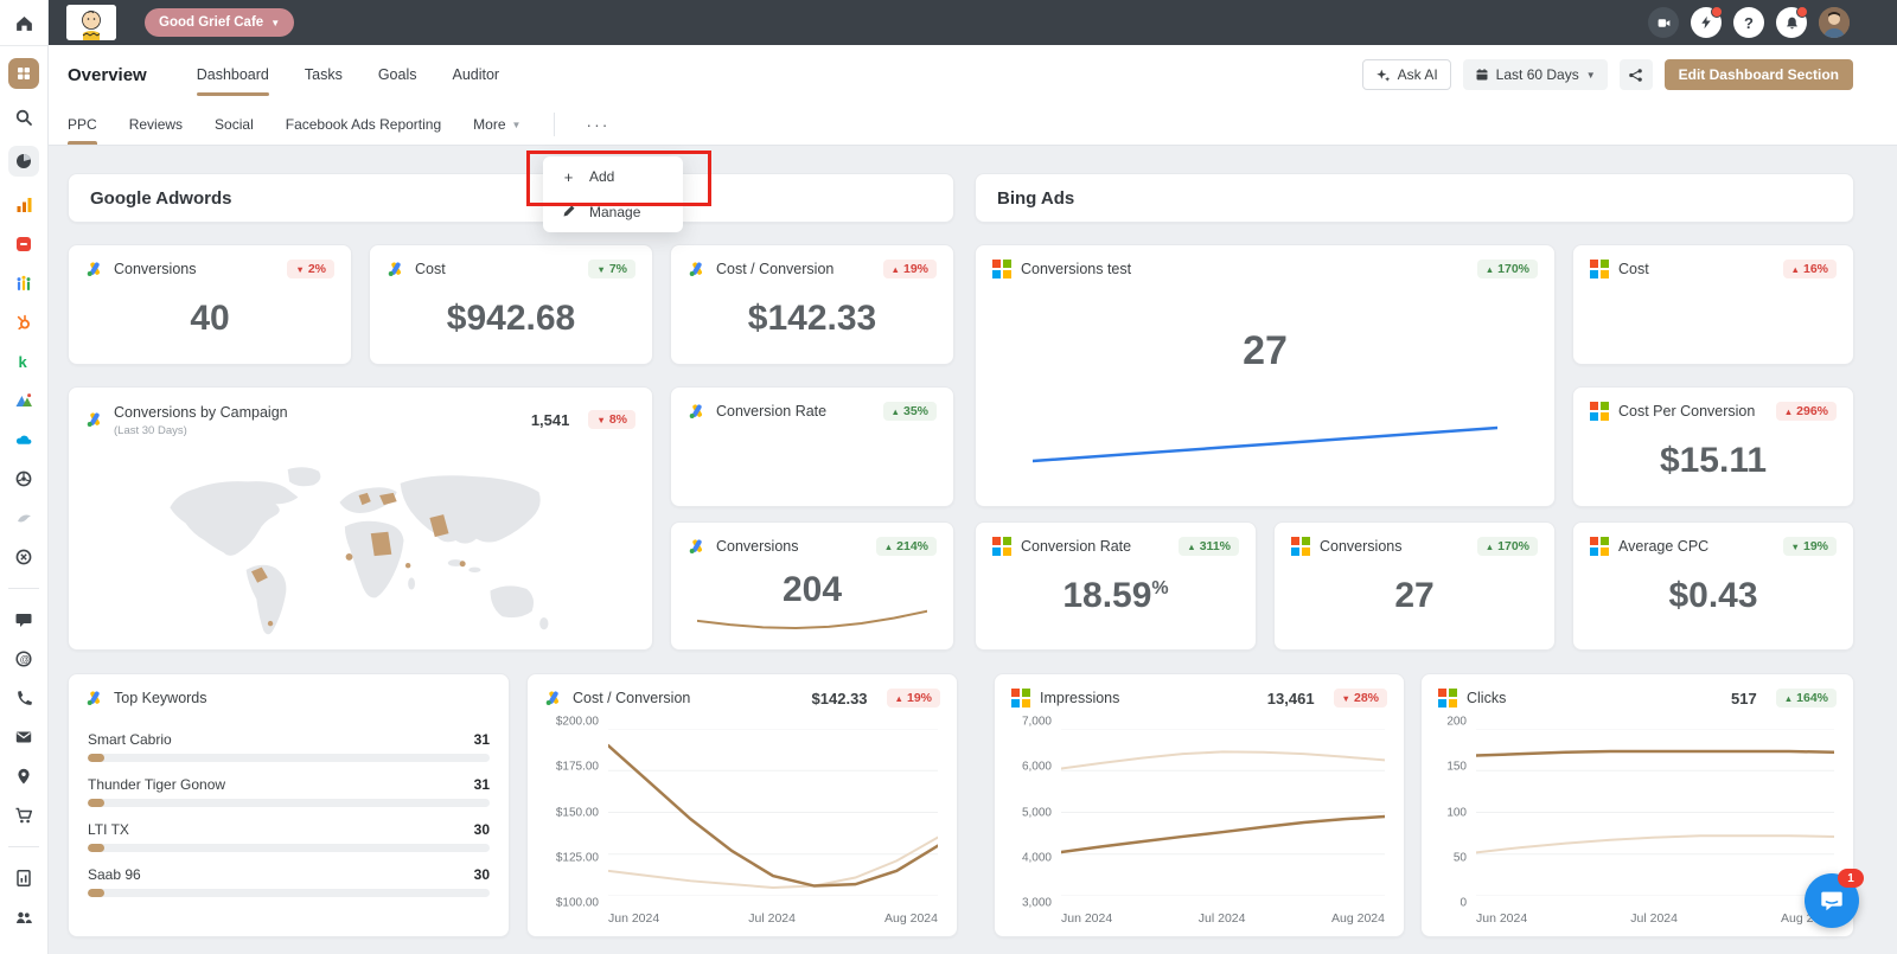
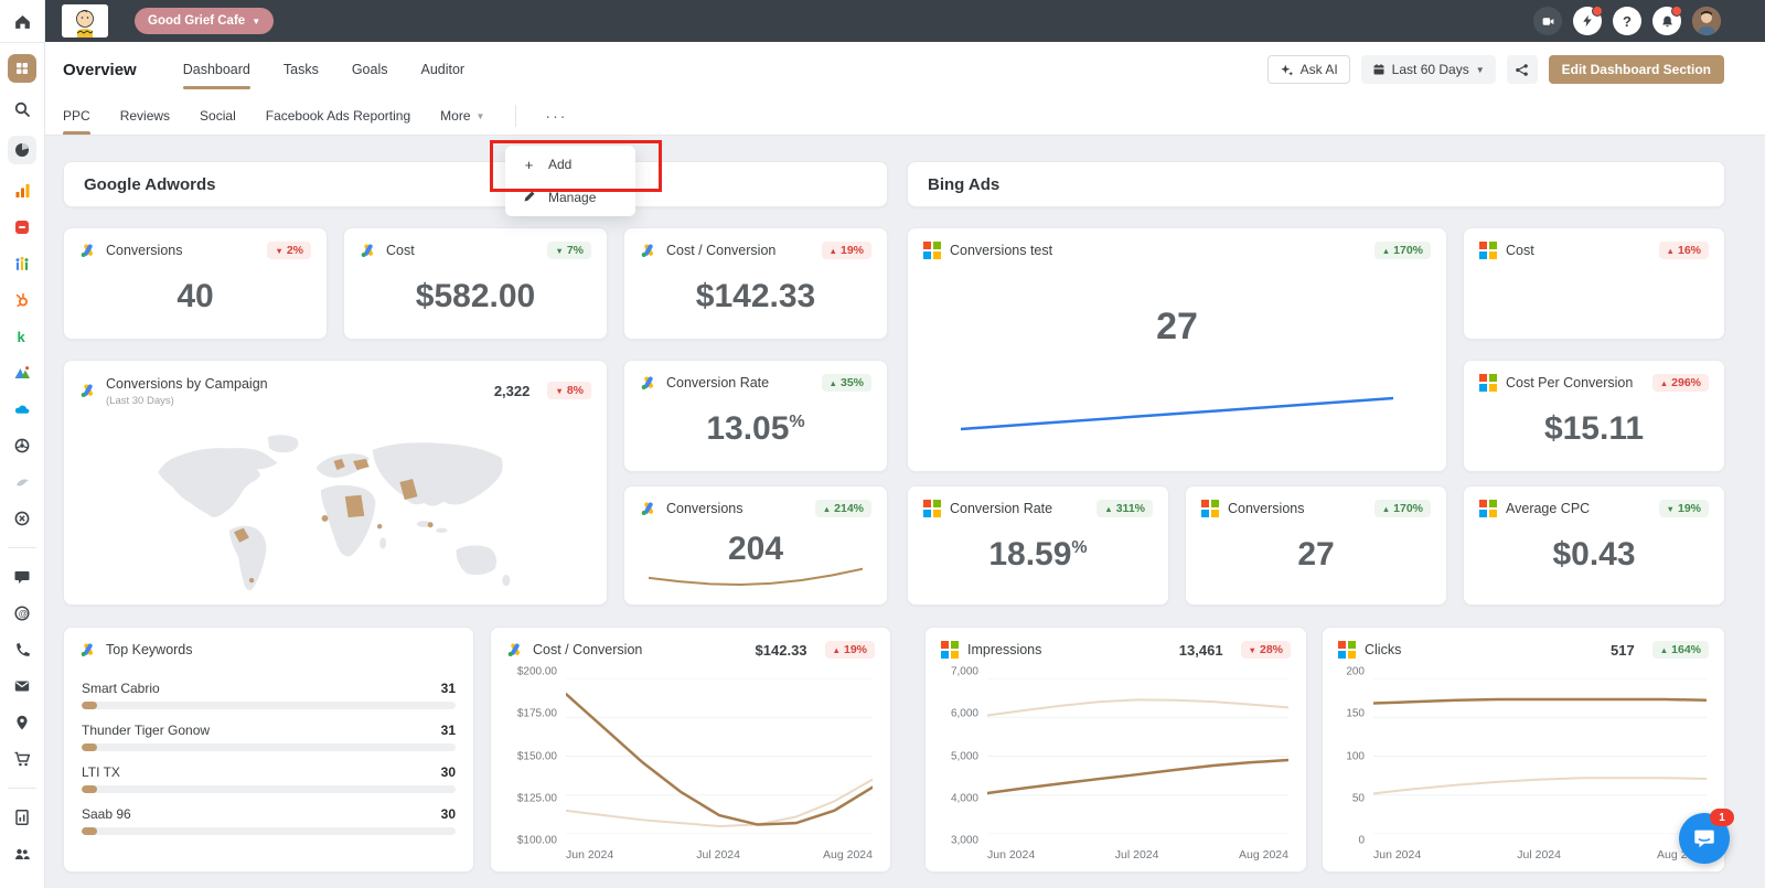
  k
  @
  Good Grief Cafe
  ▼
  ?
  Overview
  Dashboard
  Tasks
  Goals
  Auditor
  Ask AI
  Last 60 Days
  ▼
  Edit Dashboard Section
  PPC
  Reviews
  Social
  Facebook Ads Reporting
  More
  ▼
  ···
  +
  Add
  Manage
  Google Adwords
  Bing Ads
  Conversions
  ▼
  2%
  40
  Cost
  ▼
  7%
- $942.68
+ $582.00
  Cost / Conversion
  ▲
  19%
  $142.33
  Conversions test
  ▲
  170%
  27
  Cost
  ▲
  16%
  Conversions by Campaign
  (Last 30 Days)
- 1,541
+ 2,322
  ▼
  8%
  Conversion Rate
  ▲
  35%
+ 13.05%
  Conversions
  ▲
  214%
  204
  Cost Per Conversion
  ▲
  296%
  $15.11
  Conversion Rate
  ▲
  311%
  18.59%
  Conversions
  ▲
  170%
  27
  Average CPC
  ▼
  19%
  $0.43
  Top Keywords
  Smart Cabrio
  31
  Thunder Tiger Gonow
  31
  LTI TX
  30
  Saab 96
  30
  Cost / Conversion
  $142.33
  ▲
  19%
  $200.00
  $175.00
  $150.00
  $125.00
  $100.00
  Jun 2024
  Jul 2024
  Aug 2024
  Impressions
  13,461
  ▼
  28%
  7,000
  6,000
  5,000
  4,000
  3,000
  Jun 2024
  Jul 2024
  Aug 2024
  Clicks
  517
  ▲
  164%
  200
  150
  100
  50
  0
  Jun 2024
  Jul 2024
  1
